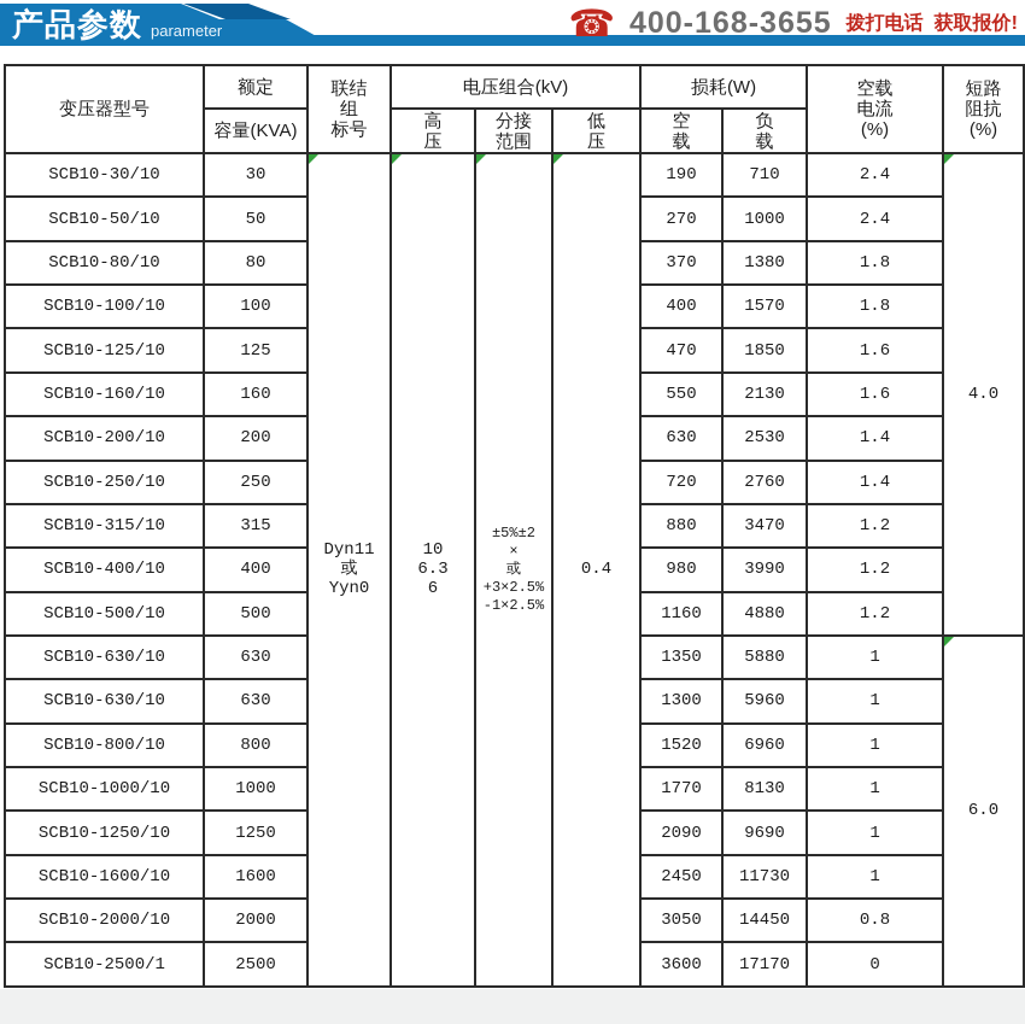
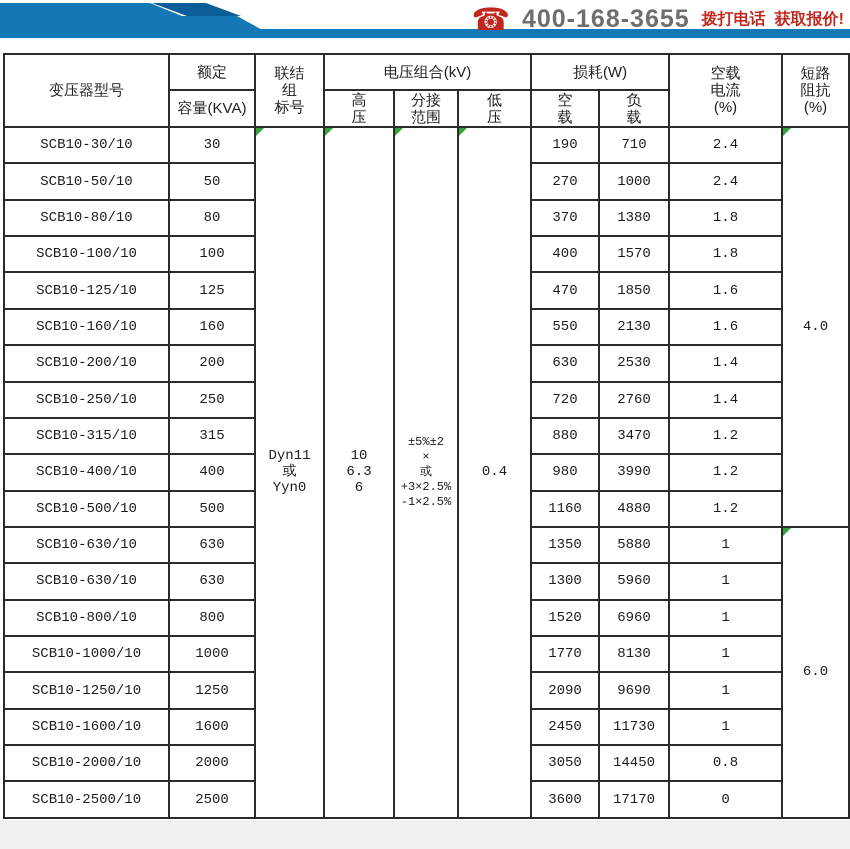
- 产品参数
- parameter
  ☎
  400-168-3655
  拨打电话
  获取报价!
  变压器型号	额定	联结组标号	电压组合(kV)	损耗(W)	空载电流(%)	短路阻抗(%)
  容量(KVA)	高压	分接范围	低压	空载	负载
  SCB10-30/10	30	Dyn11或Yyn0	106.36	±5%±2×或+3×2.5%-1×2.5%	0.4	190	710	2.4	4.0
  SCB10-50/10	50	270	1000	2.4
  SCB10-80/10	80	370	1380	1.8
  SCB10-100/10	100	400	1570	1.8
  SCB10-125/10	125	470	1850	1.6
  SCB10-160/10	160	550	2130	1.6
  SCB10-200/10	200	630	2530	1.4
  SCB10-250/10	250	720	2760	1.4
  SCB10-315/10	315	880	3470	1.2
  SCB10-400/10	400	980	3990	1.2
  SCB10-500/10	500	1160	4880	1.2
  SCB10-630/10	630	1350	5880	1	6.0
  SCB10-630/10	630	1300	5960	1
  SCB10-800/10	800	1520	6960	1
  SCB10-1000/10	1000	1770	8130	1
  SCB10-1250/10	1250	2090	9690	1
  SCB10-1600/10	1600	2450	11730	1
  SCB10-2000/10	2000	3050	14450	0.8
- SCB10-2500/1	2500	3600	17170	0
+ SCB10-2500/10	2500	3600	17170	0
